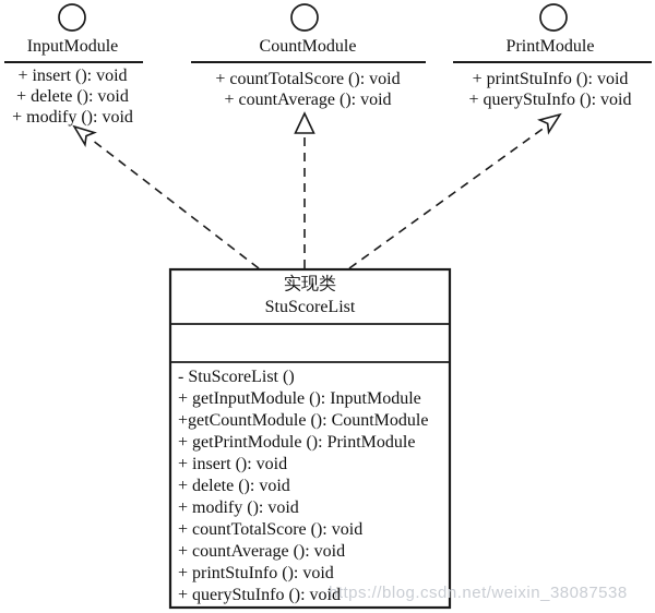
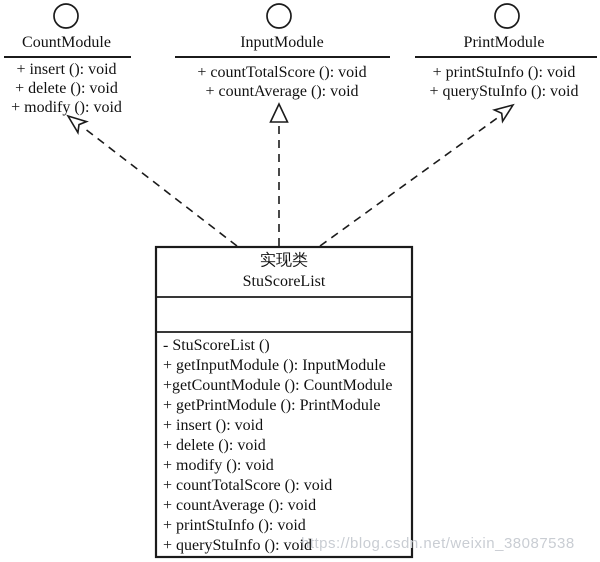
  https://blog.csdn.net/weixin_38087538
- InputModule
+ CountModule
  + insert (): void
  + delete (): void
  + modify (): void
- CountModule
+ InputModule
  + countTotalScore (): void
  + countAverage (): void
  PrintModule
  + printStuInfo (): void
  + queryStuInfo (): void
  实现类
  StuScoreList
  - StuScoreList ()
  + getInputModule (): InputModule
  +getCountModule (): CountModule
  + getPrintModule (): PrintModule
  + insert (): void
  + delete (): void
  + modify (): void
  + countTotalScore (): void
  + countAverage (): void
  + printStuInfo (): void
  + queryStuInfo (): void
